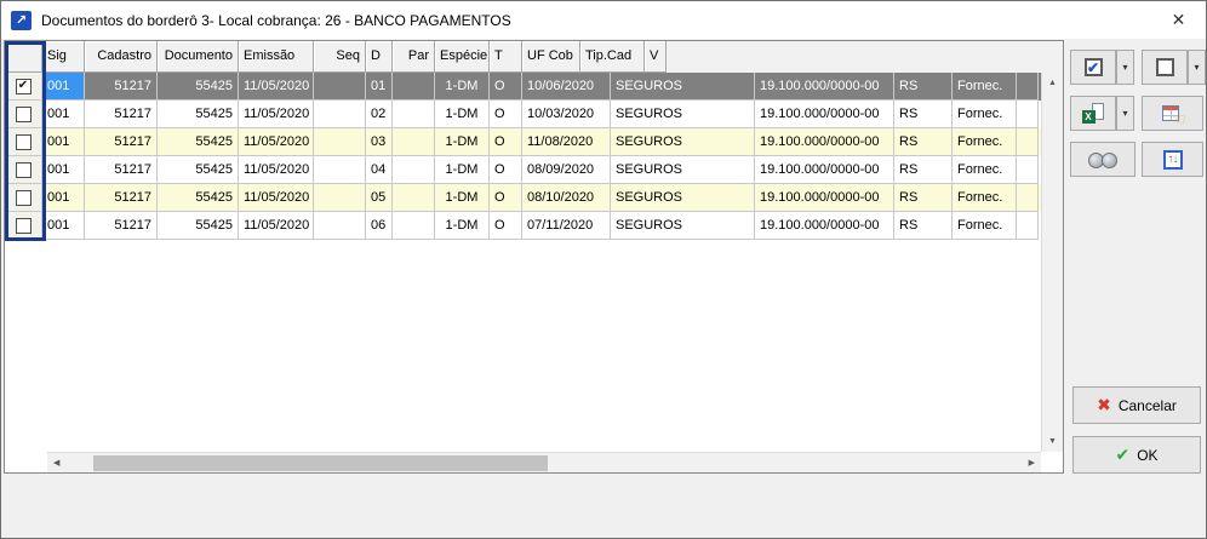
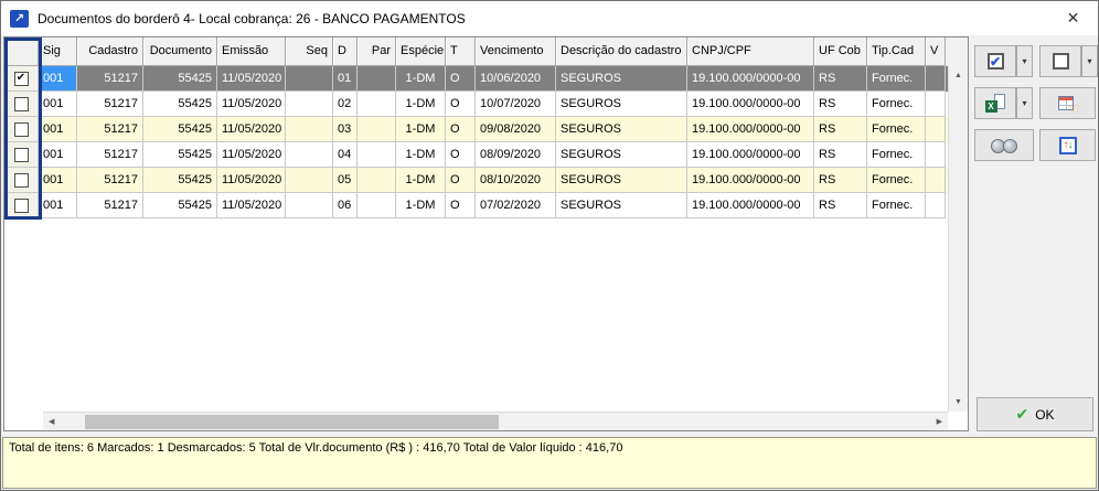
  ↗
- Documentos do borderô 3- Local cobrança: 26 - BANCO PAGAMENTOS
+ Documentos do borderô 4- Local cobrança: 26 - BANCO PAGAMENTOS
  ✕
  Sig
  Cadastro
  Documento
  Emissão
  Seq
  D
  Par
  Espécie
  T
+ Vencimento
+ Descrição do cadastro
+ CNPJ/CPF
  UF Cob
  Tip.Cad
  V
  ✔
  001
  51217
  55425
  11/05/2020
  01
  1-DM
  O
  10/06/2020
  SEGUROS
  19.100.000/0000-00
  RS
  Fornec.
  001
  51217
  55425
  11/05/2020
  02
  1-DM
  O
- 10/03/2020
+ 10/07/2020
  SEGUROS
  19.100.000/0000-00
  RS
  Fornec.
  001
  51217
  55425
  11/05/2020
  03
  1-DM
  O
- 11/08/2020
+ 09/08/2020
  SEGUROS
  19.100.000/0000-00
  RS
  Fornec.
  001
  51217
  55425
  11/05/2020
  04
  1-DM
  O
  08/09/2020
  SEGUROS
  19.100.000/0000-00
  RS
  Fornec.
  001
  51217
  55425
  11/05/2020
  05
  1-DM
  O
  08/10/2020
  SEGUROS
  19.100.000/0000-00
  RS
  Fornec.
  001
  51217
  55425
  11/05/2020
  06
  1-DM
  O
- 07/11/2020
+ 07/02/2020
  SEGUROS
  19.100.000/0000-00
  RS
  Fornec.
  ✔
  ▾
  ▾
  X
  ▾
  ☜
  ↑
  ↓
- ✖
- Cancelar
  ✔
  OK
+ Total de itens: 6 Marcados: 1 Desmarcados: 5 Total de Vlr.documento (R$ ) : 416,70 Total de Valor líquido : 416,70
